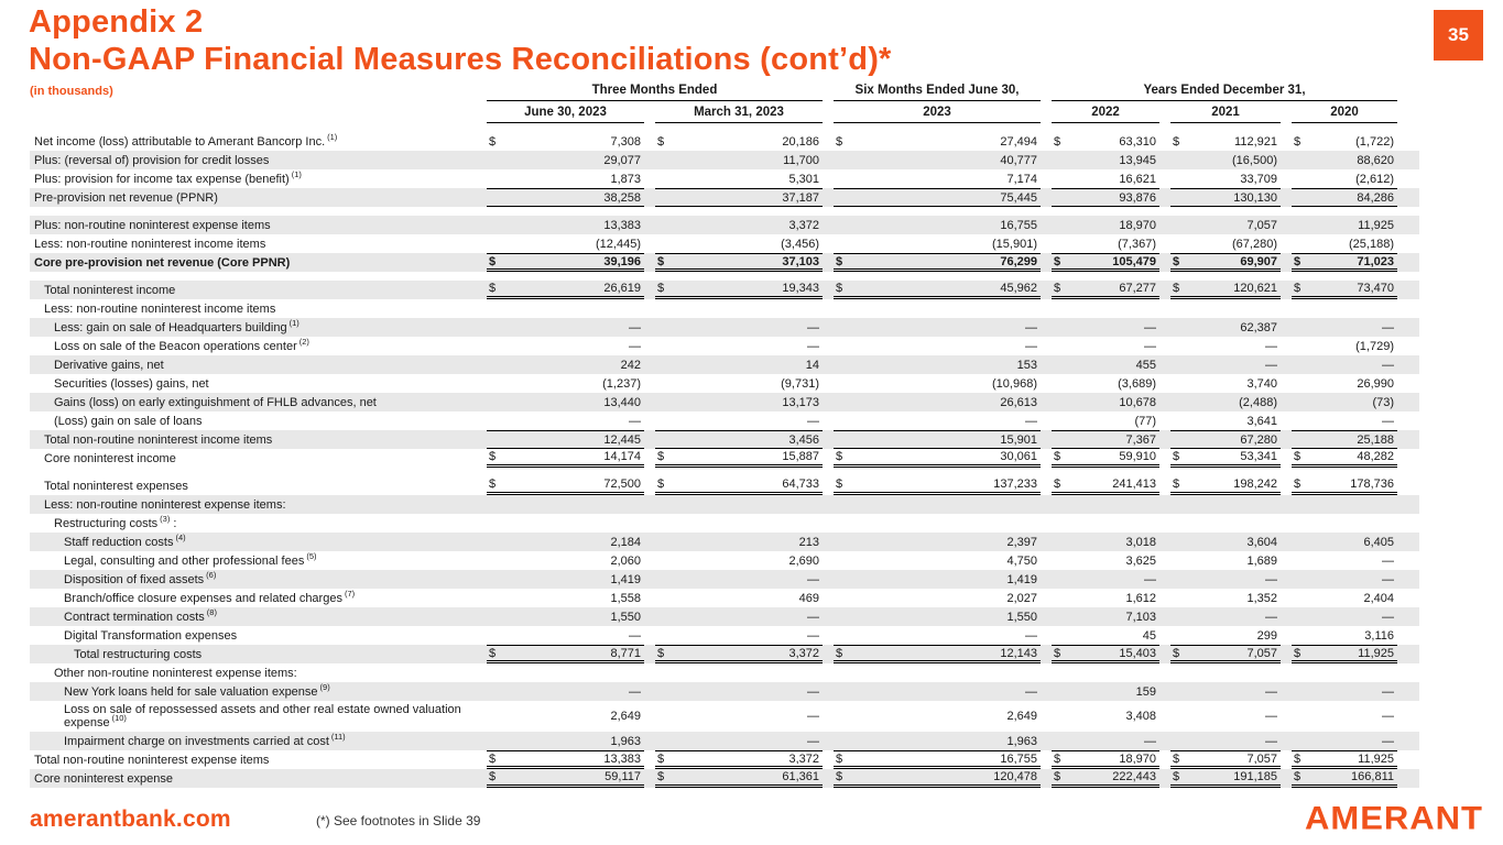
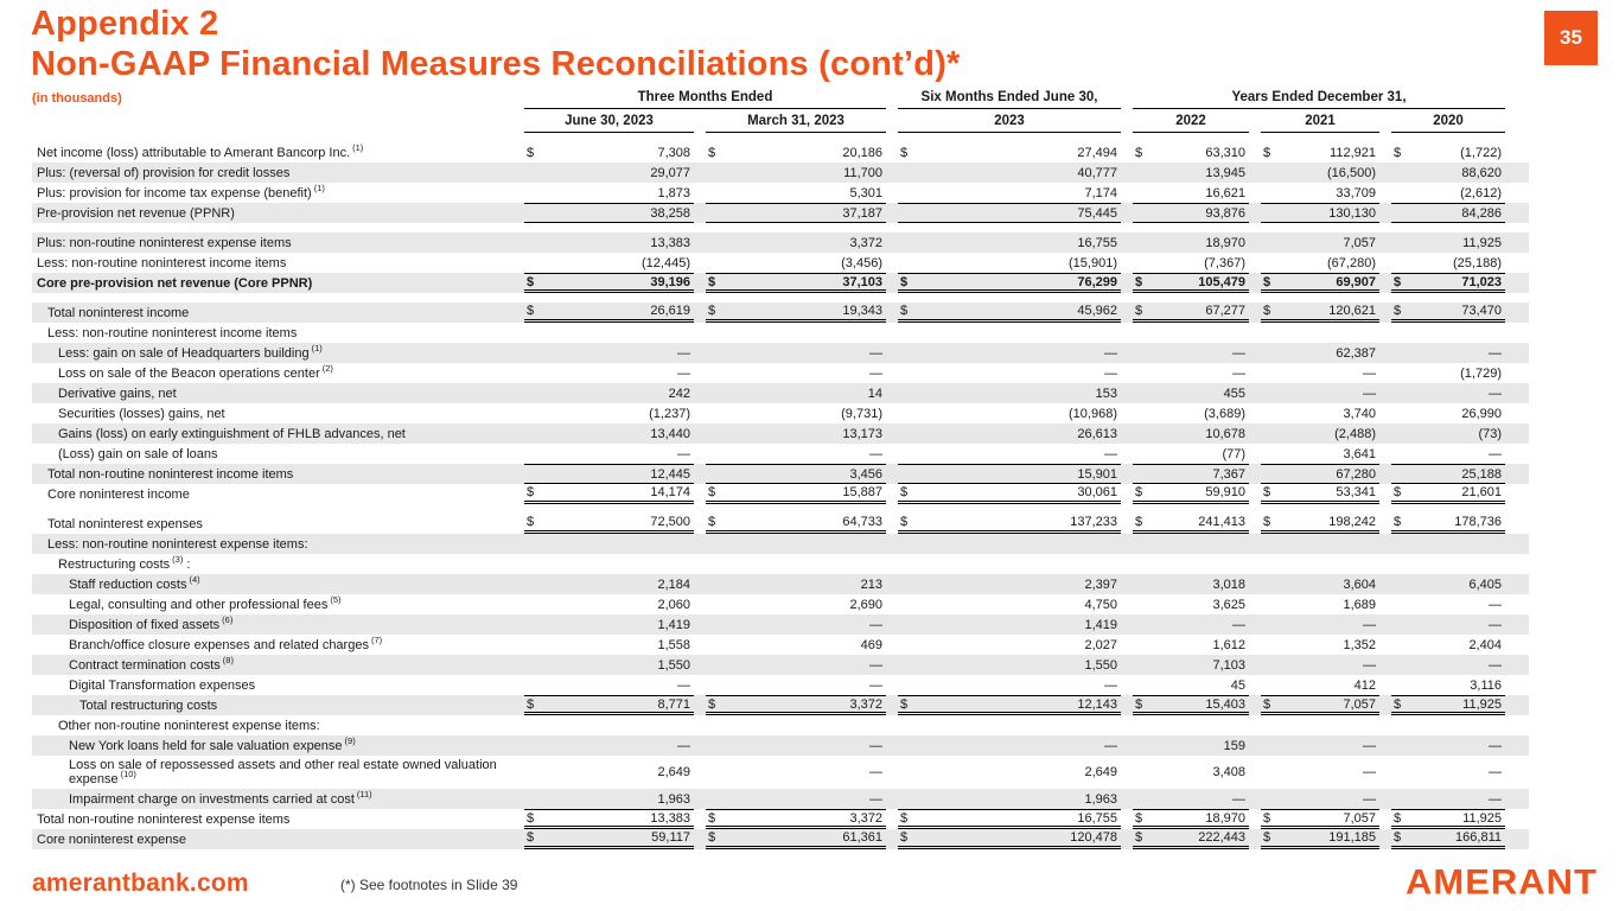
  Appendix 2
  Non-GAAP Financial Measures Reconciliations (cont’d)*
  35
  (in thousands)
  Three Months Ended
  Six Months Ended June 30,
  Years Ended December 31,
  June 30, 2023
  March 31, 2023
  2023
  2022
  2021
  2020
  Net income (loss) attributable to Amerant Bancorp Inc. (1)
  $
  7,308
  $
  20,186
  $
  27,494
  $
  63,310
  $
  112,921
  $
  (1,722)
  Plus: (reversal of) provision for credit losses
  29,077
  11,700
  40,777
  13,945
  (16,500)
  88,620
  Plus: provision for income tax expense (benefit) (1)
  1,873
  5,301
  7,174
  16,621
  33,709
  (2,612)
  Pre-provision net revenue (PPNR)
  38,258
  37,187
  75,445
  93,876
  130,130
  84,286
  Plus: non-routine noninterest expense items
  13,383
  3,372
  16,755
  18,970
  7,057
  11,925
  Less: non-routine noninterest income items
  (12,445)
  (3,456)
  (15,901)
  (7,367)
  (67,280)
  (25,188)
  Core pre-provision net revenue (Core PPNR)
  $
  39,196
  $
  37,103
  $
  76,299
  $
  105,479
  $
  69,907
  $
  71,023
  Total noninterest income
  $
  26,619
  $
  19,343
  $
  45,962
  $
  67,277
  $
  120,621
  $
  73,470
  Less: non-routine noninterest income items
  Less: gain on sale of Headquarters building (1)
  —
  —
  —
  —
  62,387
  —
  Loss on sale of the Beacon operations center (2)
  —
  —
  —
  —
  —
  (1,729)
  Derivative gains, net
  242
  14
  153
  455
  —
  —
  Securities (losses) gains, net
  (1,237)
  (9,731)
  (10,968)
  (3,689)
  3,740
  26,990
  Gains (loss) on early extinguishment of FHLB advances, net
  13,440
  13,173
  26,613
  10,678
  (2,488)
  (73)
  (Loss) gain on sale of loans
  —
  —
  —
  (77)
  3,641
  —
  Total non-routine noninterest income items
  12,445
  3,456
  15,901
  7,367
  67,280
  25,188
  Core noninterest income
  $
  14,174
  $
  15,887
  $
  30,061
  $
  59,910
  $
  53,341
  $
- 48,282
+ 21,601
  Total noninterest expenses
  $
  72,500
  $
  64,733
  $
  137,233
  $
  241,413
  $
  198,242
  $
  178,736
  Less: non-routine noninterest expense items:
  Restructuring costs (3) :
  Staff reduction costs (4)
  2,184
  213
  2,397
  3,018
  3,604
  6,405
  Legal, consulting and other professional fees (5)
  2,060
  2,690
  4,750
  3,625
  1,689
  —
  Disposition of fixed assets (6)
  1,419
  —
  1,419
  —
  —
  —
  Branch/office closure expenses and related charges (7)
  1,558
  469
  2,027
  1,612
  1,352
  2,404
  Contract termination costs (8)
  1,550
  —
  1,550
  7,103
  —
  —
  Digital Transformation expenses
  —
  —
  —
  45
- 299
+ 412
  3,116
  Total restructuring costs
  $
  8,771
  $
  3,372
  $
  12,143
  $
  15,403
  $
  7,057
  $
  11,925
  Other non-routine noninterest expense items:
  New York loans held for sale valuation expense (9)
  —
  —
  —
  159
  —
  —
  Loss on sale of repossessed assets and other real estate owned valuation expense (10)
  2,649
  —
  2,649
  3,408
  —
  —
  Impairment charge on investments carried at cost (11)
  1,963
  —
  1,963
  —
  —
  —
  Total non-routine noninterest expense items
  $
  13,383
  $
  3,372
  $
  16,755
  $
  18,970
  $
  7,057
  $
  11,925
  Core noninterest expense
  $
  59,117
  $
  61,361
  $
  120,478
  $
  222,443
  $
  191,185
  $
  166,811
  amerantbank.com
  (*) See footnotes in Slide 39
  AMERANT
